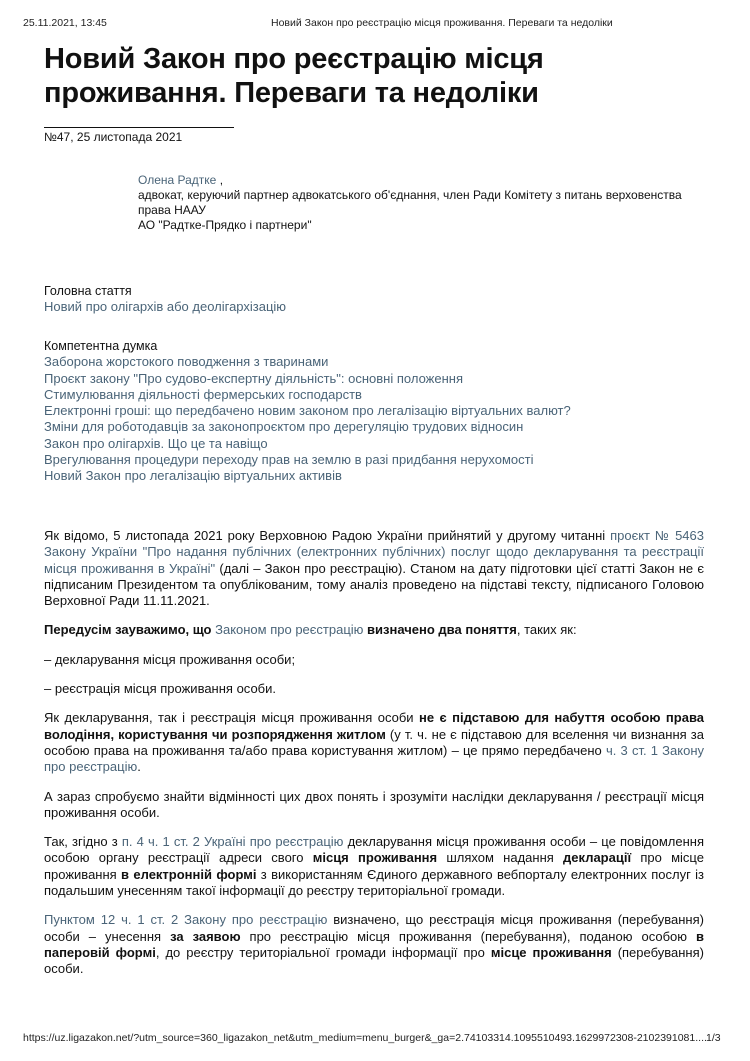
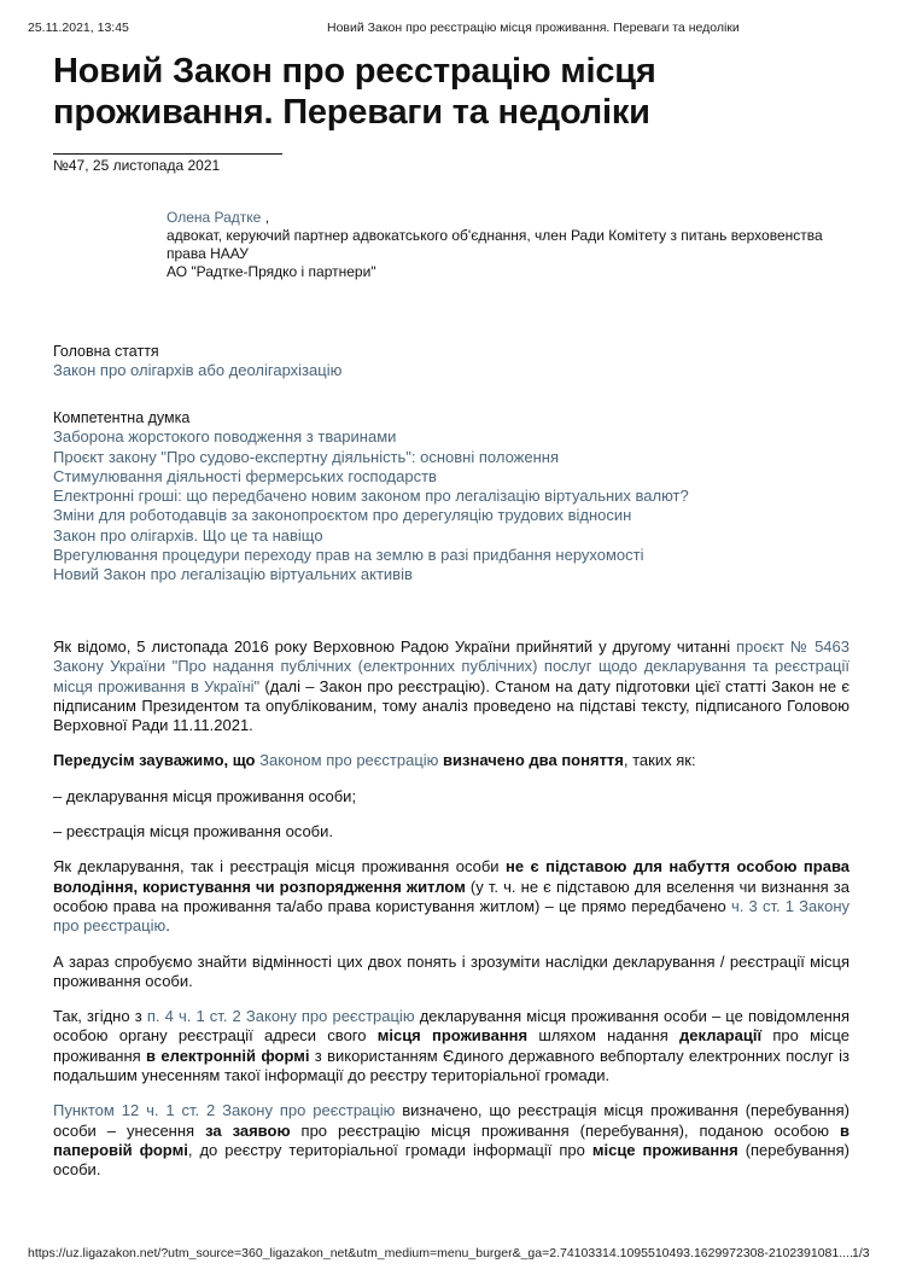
  25.11.2021, 13:45
  Новий Закон про реєстрацію місця проживання. Переваги та недоліки
  Новий Закон про реєстрацію місця проживання. Переваги та недоліки
  №47, 25 листопада 2021
  Олена Радтке ,
  адвокат, керуючий партнер адвокатського об'єднання, член Ради Комітету з питань верховенства права НААУ
  АО "Радтке-Прядко і партнери"
  Головна стаття
- Новий про олігархів або деолігархізацію
+ Закон про олігархів або деолігархізацію
  Компетентна думка
  Заборона жорстокого поводження з тваринами
  Проєкт закону "Про судово-експертну діяльність": основні положення
  Стимулювання діяльності фермерських господарств
  Електронні гроші: що передбачено новим законом про легалізацію віртуальних валют?
  Зміни для роботодавців за законопроєктом про дерегуляцію трудових відносин
  Закон про олігархів. Що це та навіщо
  Врегулювання процедури переходу прав на землю в разі придбання нерухомості
  Новий Закон про легалізацію віртуальних активів
- Як відомо, 5 листопада 2021 року Верховною Радою України прийнятий у другому читанні проєкт № 5463 Закону України "Про надання публічних (електронних публічних) послуг щодо декларування та реєстрації місця проживання в Україні" (далі – Закон про реєстрацію). Станом на дату підготовки цієї статті Закон не є підписаним Президентом та опублікованим, тому аналіз проведено на підставі тексту, підписаного Головою Верховної Ради 11.11.2021.
+ Як відомо, 5 листопада 2016 року Верховною Радою України прийнятий у другому читанні проєкт № 5463 Закону України "Про надання публічних (електронних публічних) послуг щодо декларування та реєстрації місця проживання в Україні" (далі – Закон про реєстрацію). Станом на дату підготовки цієї статті Закон не є підписаним Президентом та опублікованим, тому аналіз проведено на підставі тексту, підписаного Головою Верховної Ради 11.11.2021.
  Передусім зауважимо, що Законом про реєстрацію визначено два поняття, таких як:
  – декларування місця проживання особи;
  – реєстрація місця проживання особи.
  Як декларування, так і реєстрація місця проживання особи не є підставою для набуття особою права володіння, користування чи розпорядження житлом (у т. ч. не є підставою для вселення чи визнання за особою права на проживання та/або права користування житлом) – це прямо передбачено ч. 3 ст. 1 Закону про реєстрацію.
  А зараз спробуємо знайти відмінності цих двох понять і зрозуміти наслідки декларування / реєстрації місця проживання особи.
- Так, згідно з п. 4 ч. 1 ст. 2 Україні про реєстрацію декларування місця проживання особи – це повідомлення особою органу реєстрації адреси свого місця проживання шляхом надання декларації про місце проживання в електронній формі з використанням Єдиного державного вебпорталу електронних послуг із подальшим унесенням такої інформації до реєстру територіальної громади.
+ Так, згідно з п. 4 ч. 1 ст. 2 Закону про реєстрацію декларування місця проживання особи – це повідомлення особою органу реєстрації адреси свого місця проживання шляхом надання декларації про місце проживання в електронній формі з використанням Єдиного державного вебпорталу електронних послуг із подальшим унесенням такої інформації до реєстру територіальної громади.
  Пунктом 12 ч. 1 ст. 2 Закону про реєстрацію визначено, що реєстрація місця проживання (перебування) особи – унесення за заявою про реєстрацію місця проживання (перебування), поданою особою в паперовій формі, до реєстру територіальної громади інформації про місце проживання (перебування) особи.
  https://uz.ligazakon.net/?utm_source=360_ligazakon_net&utm_medium=menu_burger&_ga=2.74103314.1095510493.1629972308-2102391081....
  1/3
